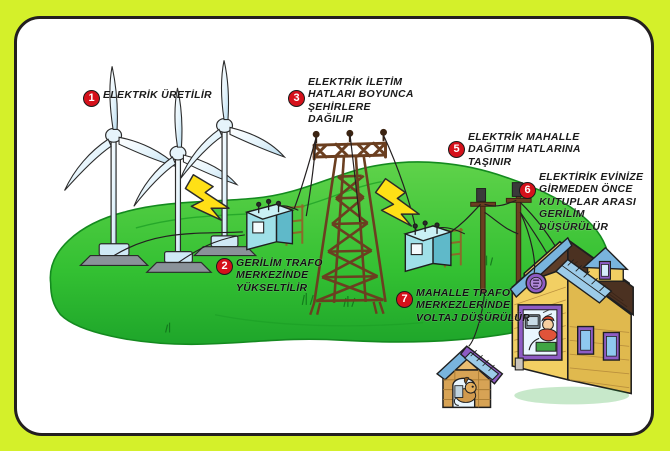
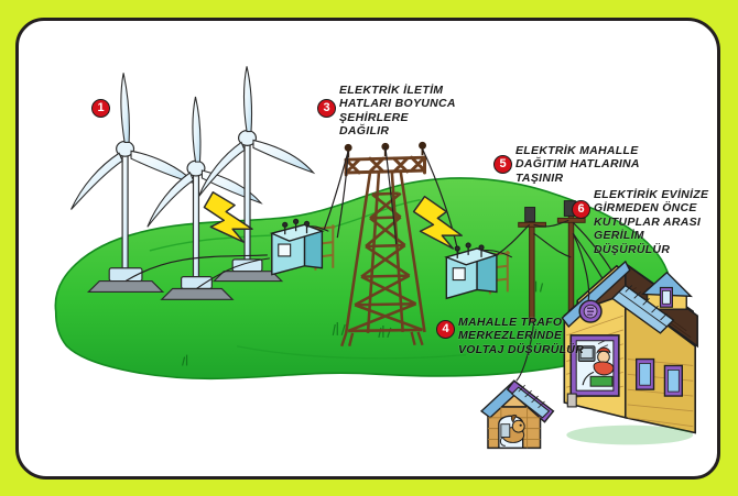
  1
- ELEKTRİK ÜRETİLİR
- 2
- GERİLİM TRAFO
- MERKEZİNDE
- YÜKSELTİLİR
  3
  ELEKTRİK İLETİM
  HATLARI BOYUNCA
  ŞEHİRLERE
  DAĞILIR
- 7
+ 4
  MAHALLE TRAFO
  MERKEZLERİNDE
  VOLTAJ DÜŞÜRÜLÜR
  5
  ELEKTRİK MAHALLE
  DAĞITIM HATLARINA
  TAŞINIR
  6
  ELEKTİRİK EVİNİZE
  GİRMEDEN ÖNCE
  KUTUPLAR ARASI
  GERİLİM DÜŞÜRÜLÜR
